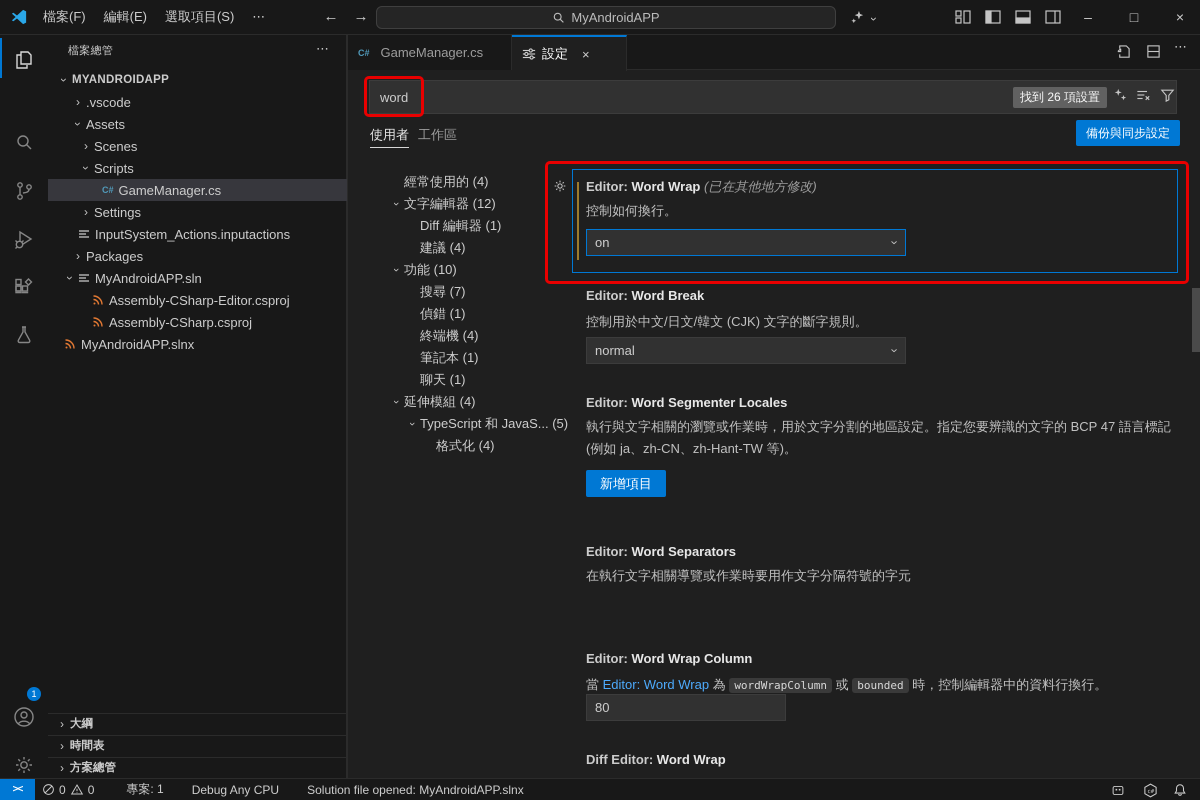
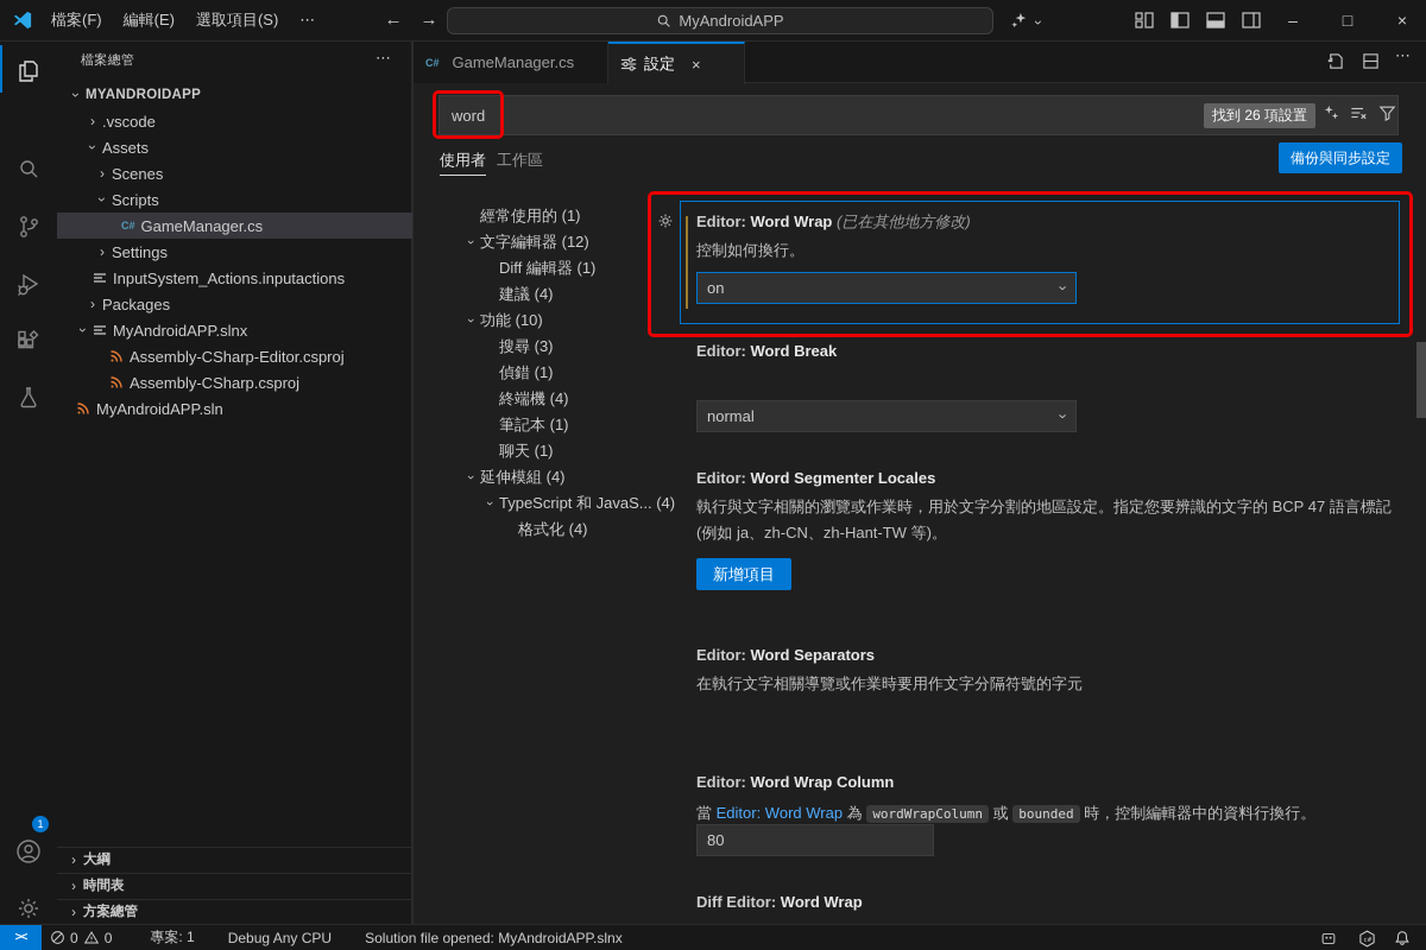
  檔案(F)
  編輯(E)
  選取項目(S)
  ⋯
  ←
  →
  MyAndroidAPP
  –
  □
  ×
  1
  檔案總管
  ⋯
  MYANDROIDAPP
  ›
  .vscode
  Assets
  ›
  Scenes
  Scripts
  C#
  GameManager.cs
  ›
  Settings
  InputSystem_Actions.inputactions
  ›
  Packages
- MyAndroidAPP.sln
+ MyAndroidAPP.slnx
  Assembly-CSharp-Editor.csproj
  Assembly-CSharp.csproj
- MyAndroidAPP.slnx
+ MyAndroidAPP.sln
  ›
  大綱
  ›
  時間表
  ›
  方案總管
  C#
  GameManager.cs
  設定
  ×
  ⋯
  word
  找到 26 項設置
  使用者
  工作區
  備份與同步設定
- 經常使用的 (4)
+ 經常使用的 (1)
  文字編輯器 (12)
  Diff 編輯器 (1)
  建議 (4)
  功能 (10)
- 搜尋 (7)
+ 搜尋 (3)
  偵錯 (1)
  終端機 (4)
  筆記本 (1)
  聊天 (1)
  延伸模組 (4)
- TypeScript 和 JavaS... (5)
+ TypeScript 和 JavaS... (4)
  格式化 (4)
  Editor: Word Wrap (已在其他地方修改)
  控制如何換行。
  on
  Editor: Word Break
- 控制用於中文/日文/韓文 (CJK) 文字的斷字規則。
  normal
  Editor: Word Segmenter Locales
  執行與文字相關的瀏覽或作業時，用於文字分割的地區設定。指定您要辨識的文字的 BCP 47 語言標記 (例如 ja、zh-CN、zh-Hant-TW 等)。
  新增項目
  Editor: Word Separators
  在執行文字相關導覽或作業時要用作文字分隔符號的字元
  Editor: Word Wrap Column
  當 Editor: Word Wrap 為 wordWrapColumn 或 bounded 時，控制編輯器中的資料行換行。
  80
  Diff Editor: Word Wrap
  ><
  0
  0
  專案: 1
  Debug Any CPU
  Solution file opened: MyAndroidAPP.slnx
